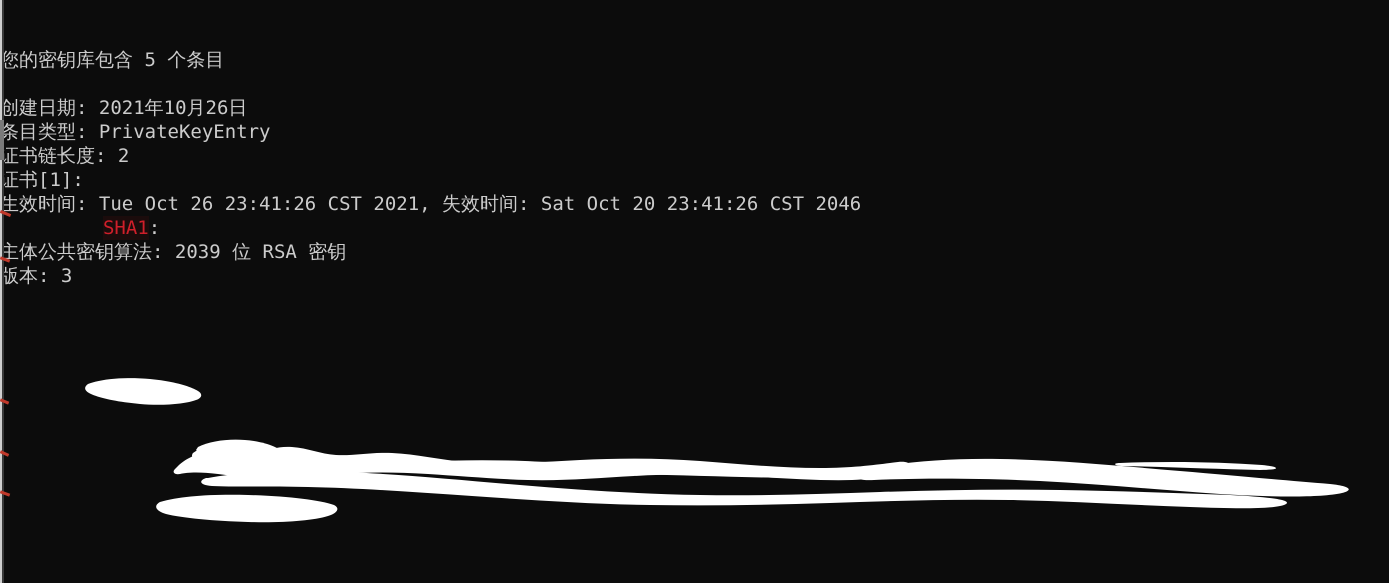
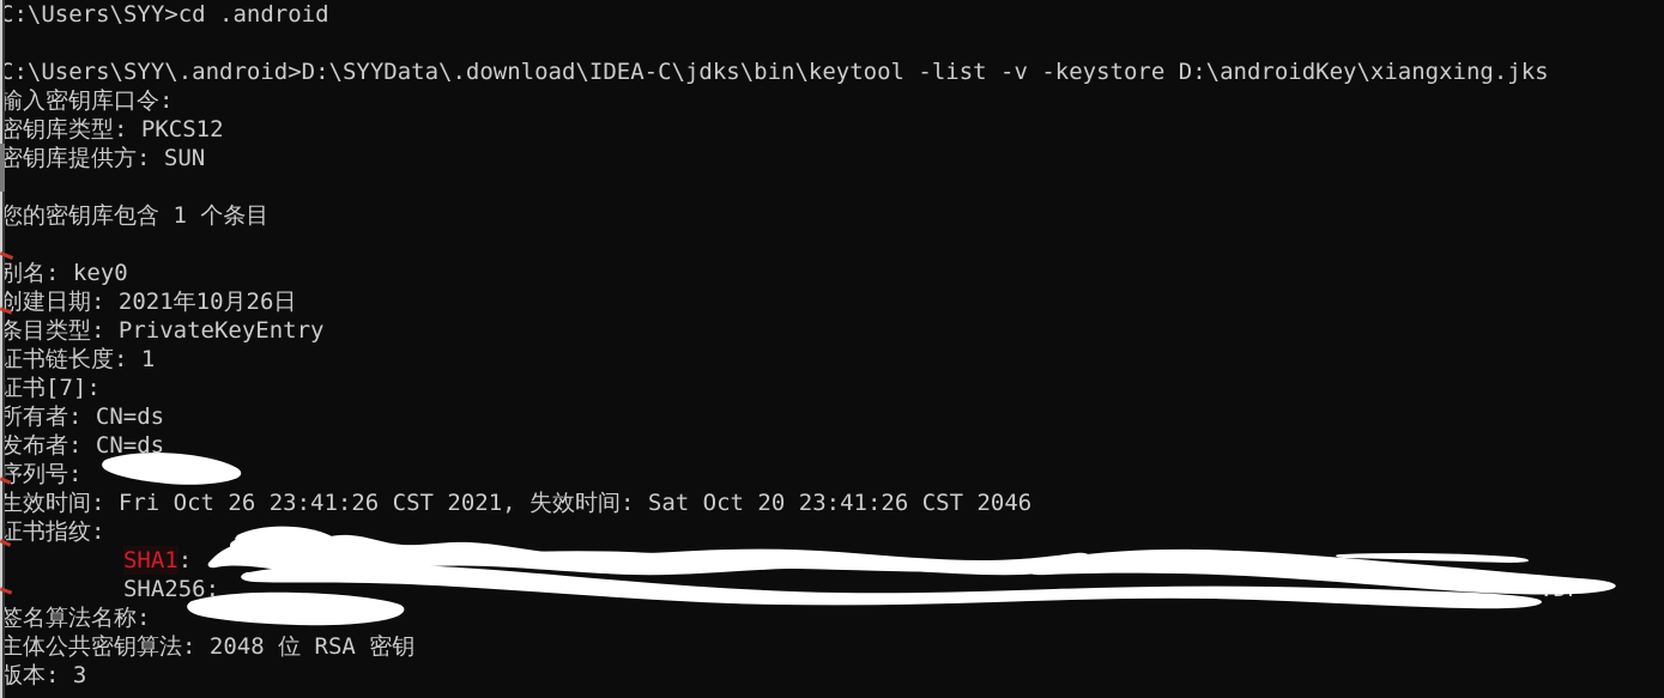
+ C:\Users\SYY>cd .android
+ C:\Users\SYY\.android>D:\SYYData\.download\IDEA-C\jdks\bin\keytool -list -v -keystore D:\androidKey\xiangxing.jks
+ 输入密钥库口令:
+ 密钥库类型: PKCS12
+ 密钥库提供方: SUN
- 您的密钥库包含 5 个条目
+ 您的密钥库包含 1 个条目
+ 别名: key0
  创建日期: 2021年10月26日
  条目类型: PrivateKeyEntry
- 证书链长度: 2
+ 证书链长度: 1
- 证书[1]:
+ 证书[7]:
+ 所有者: CN=ds
+ 发布者: CN=ds
+ 序列号:
- 生效时间: Tue Oct 26 23:41:26 CST 2021, 失效时间: Sat Oct 20 23:41:26 CST 2046
+ 生效时间: Fri Oct 26 23:41:26 CST 2021, 失效时间: Sat Oct 20 23:41:26 CST 2046
+ 证书指纹:
  SHA1:
+ SHA256:
+ 签名算法名称:
- 主体公共密钥算法: 2039 位 RSA 密钥
+ 主体公共密钥算法: 2048 位 RSA 密钥
  版本: 3
